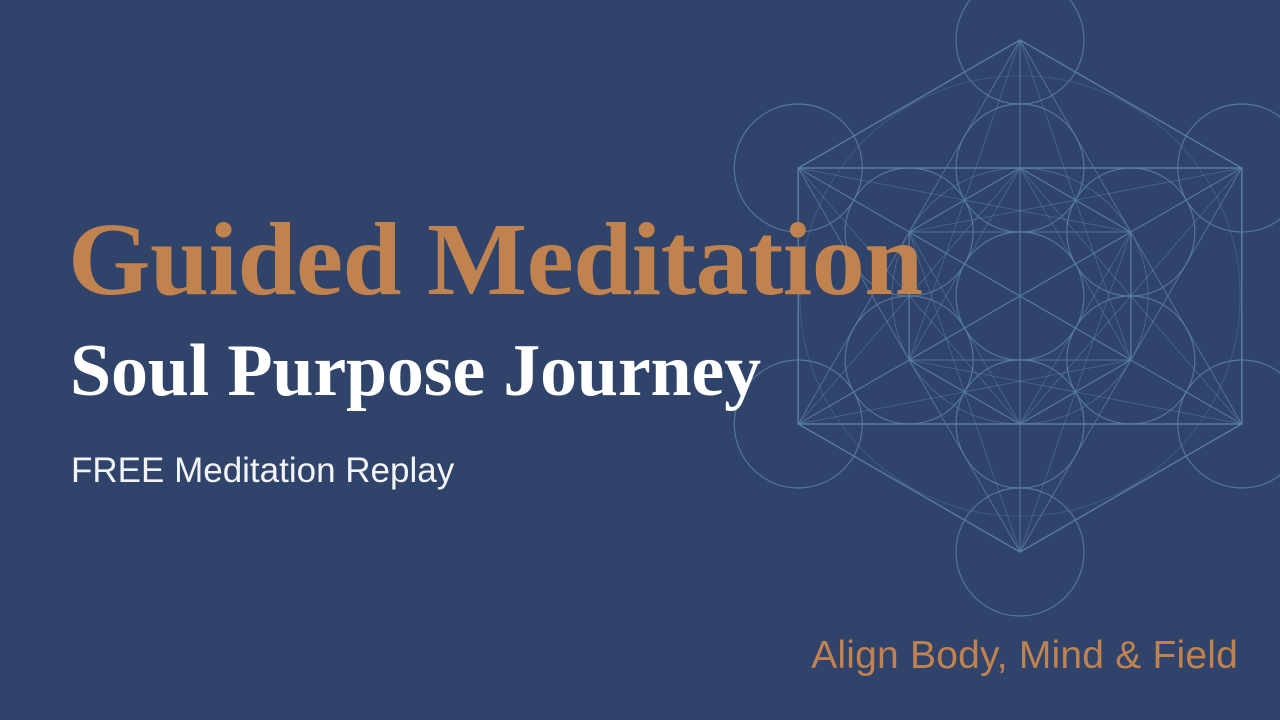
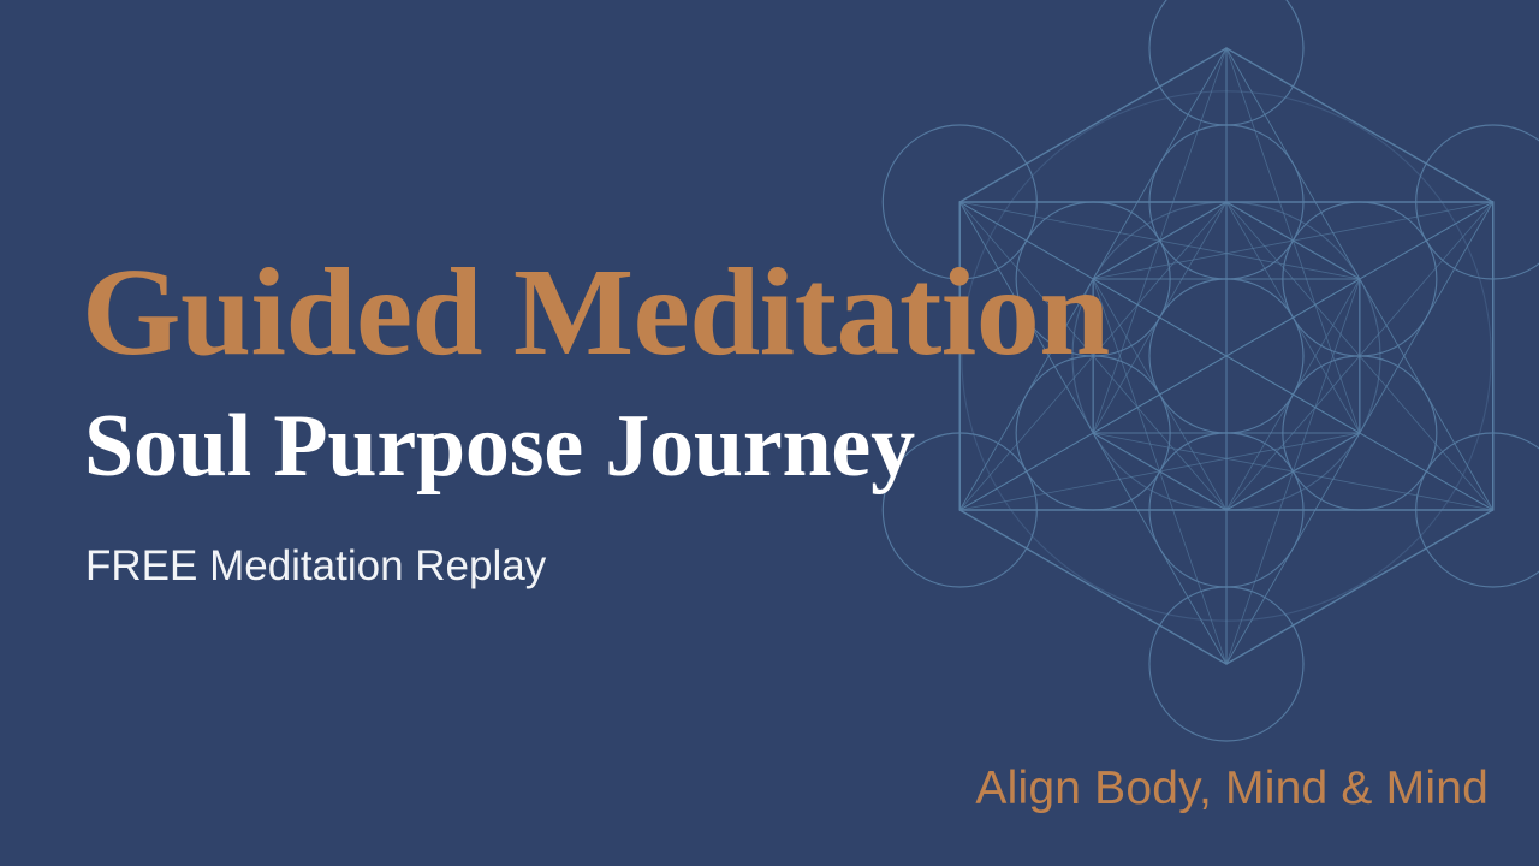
  Guided Meditation
  Soul Purpose Journey
  FREE Meditation Replay
- Align Body, Mind & Field
+ Align Body, Mind & Mind
